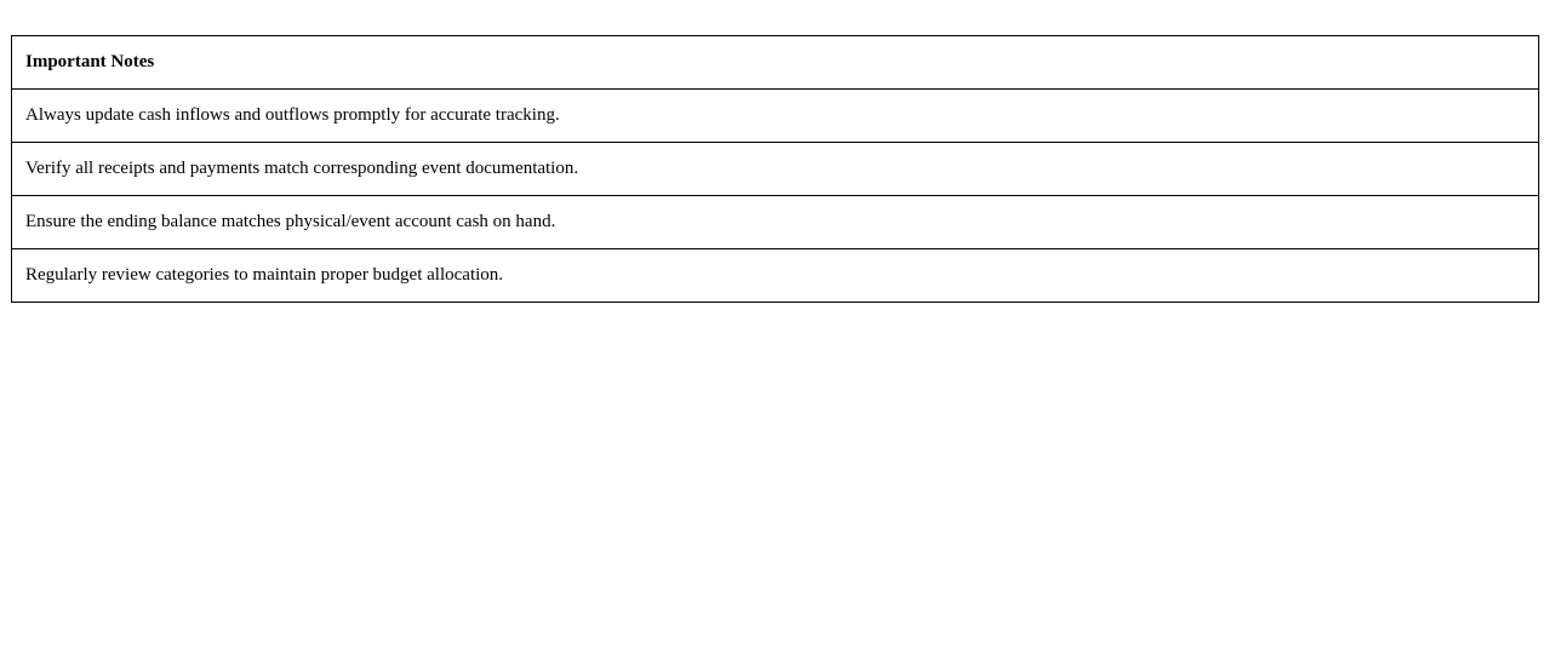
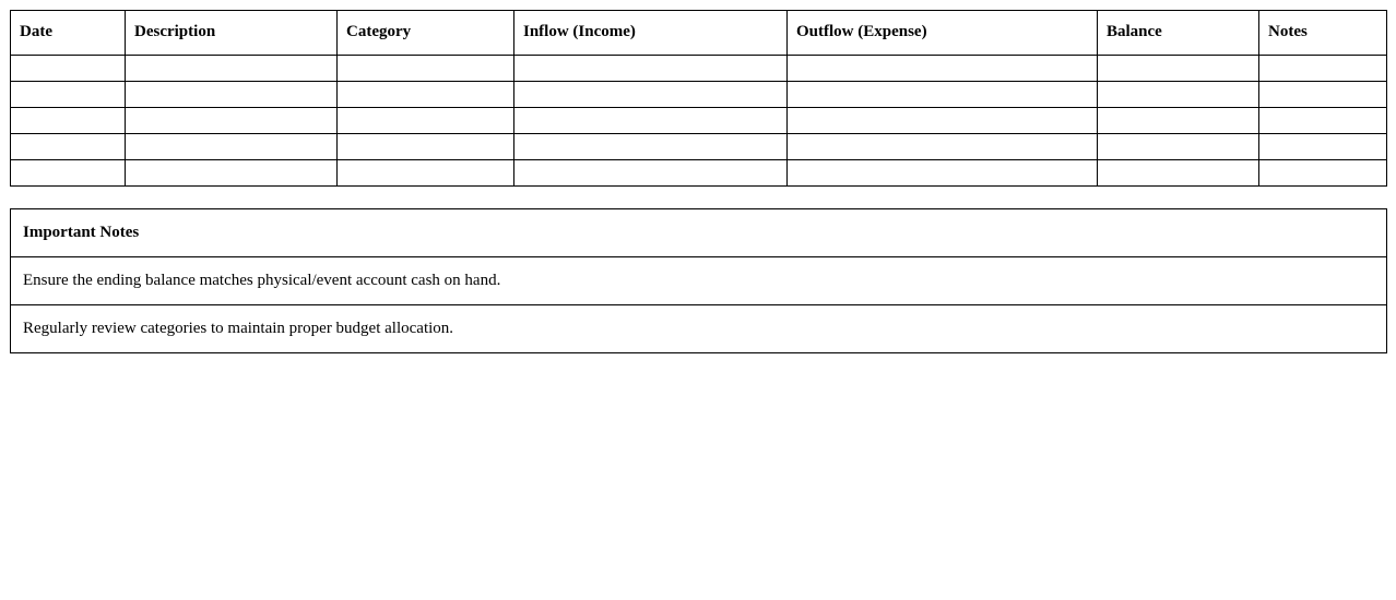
+ Date	Description	Category	Inflow (Income)	Outflow (Expense)	Balance	Notes
  Important Notes
- Always update cash inflows and outflows promptly for accurate tracking.
- Verify all receipts and payments match corresponding event documentation.
  Ensure the ending balance matches physical/event account cash on hand.
  Regularly review categories to maintain proper budget allocation.
